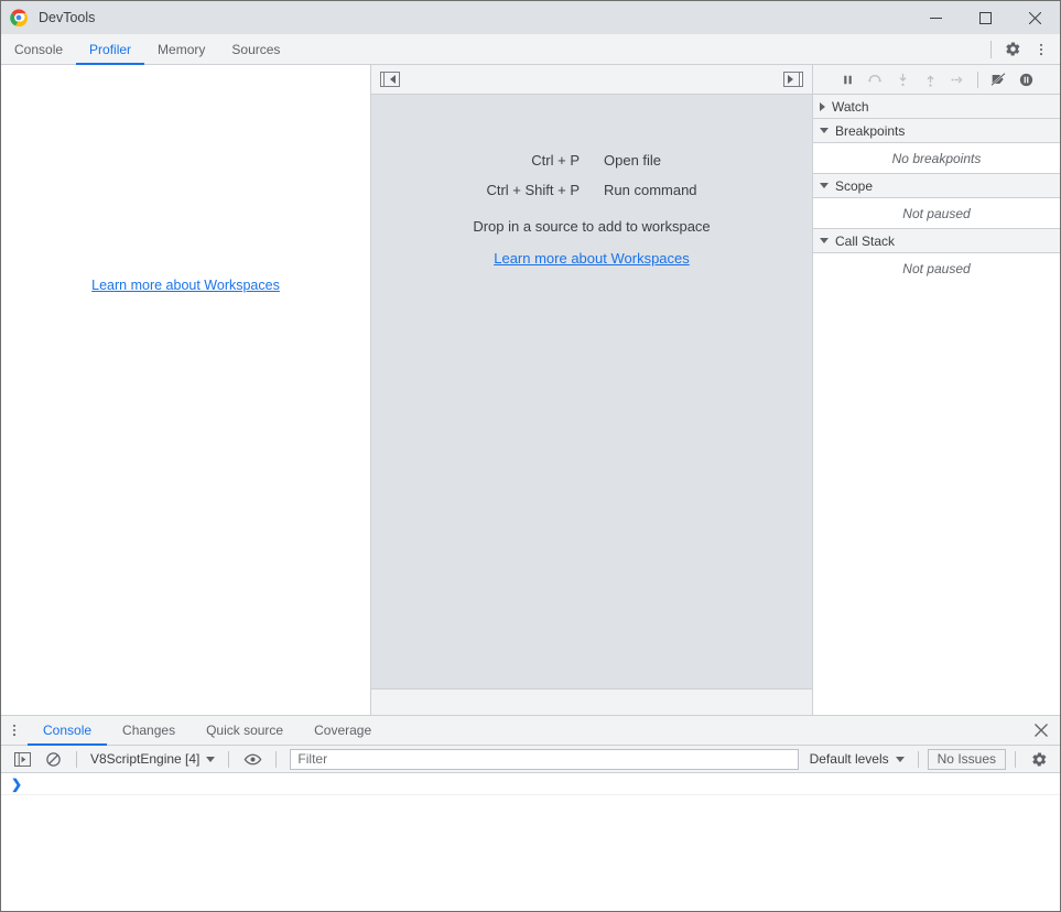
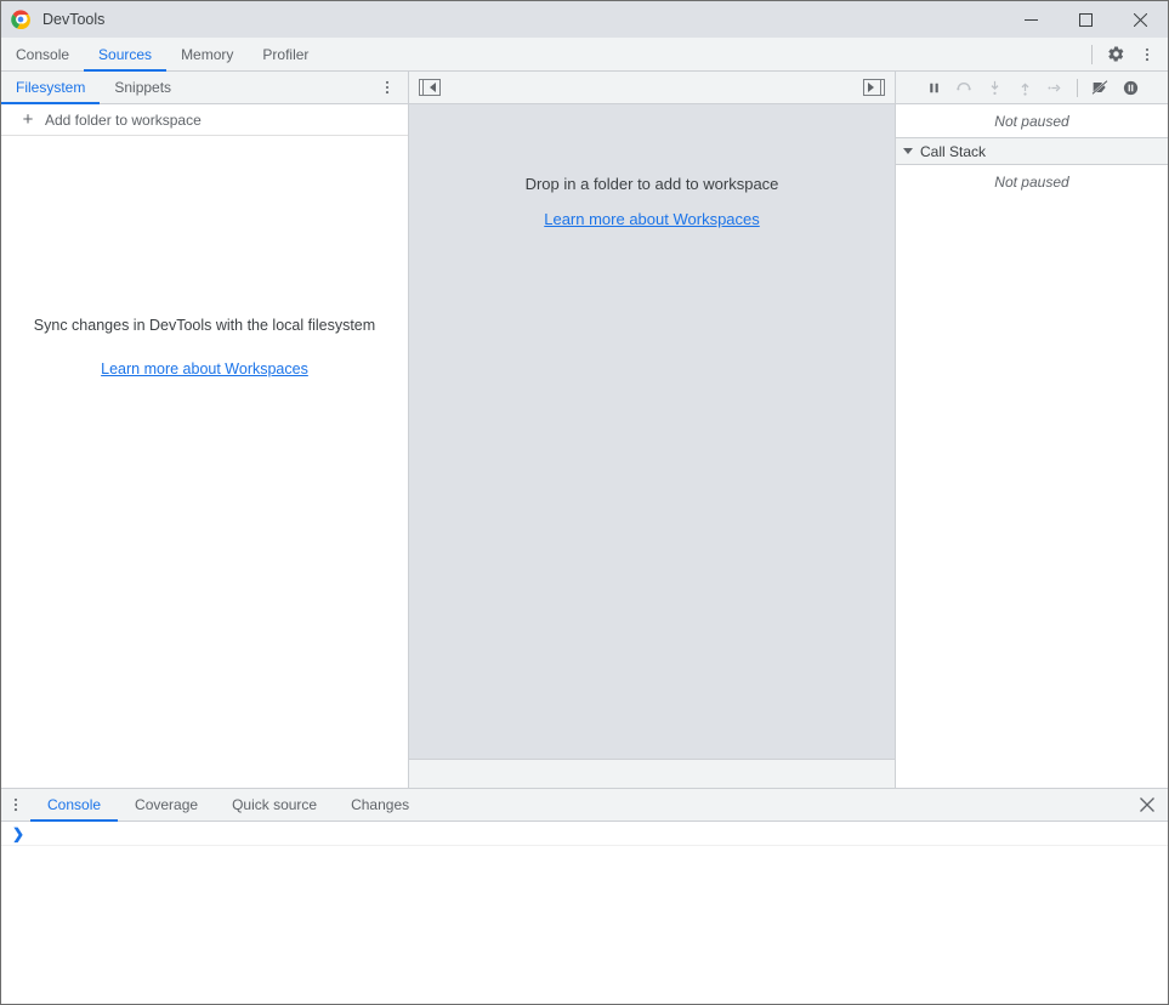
  DevTools
  Console
- Profiler
+ Sources
  Memory
- Sources
+ Profiler
+ Filesystem
+ Snippets
+ +
+ Add folder to workspace
+ Sync changes in DevTools with the local filesystem
  Learn more about Workspaces
- Ctrl + P	Open file
- Ctrl + Shift + P	Run command
- Drop in a source to add to workspace
+ Drop in a folder to add to workspace
  Learn more about Workspaces
- Watch
- Breakpoints
- No breakpoints
- Scope
  Not paused
  Call Stack
  Not paused
  Console
- Changes
+ Coverage
  Quick source
- Coverage
+ Changes
- V8ScriptEngine [4]
- Filter
- Default levels
- No Issues
  ❯
